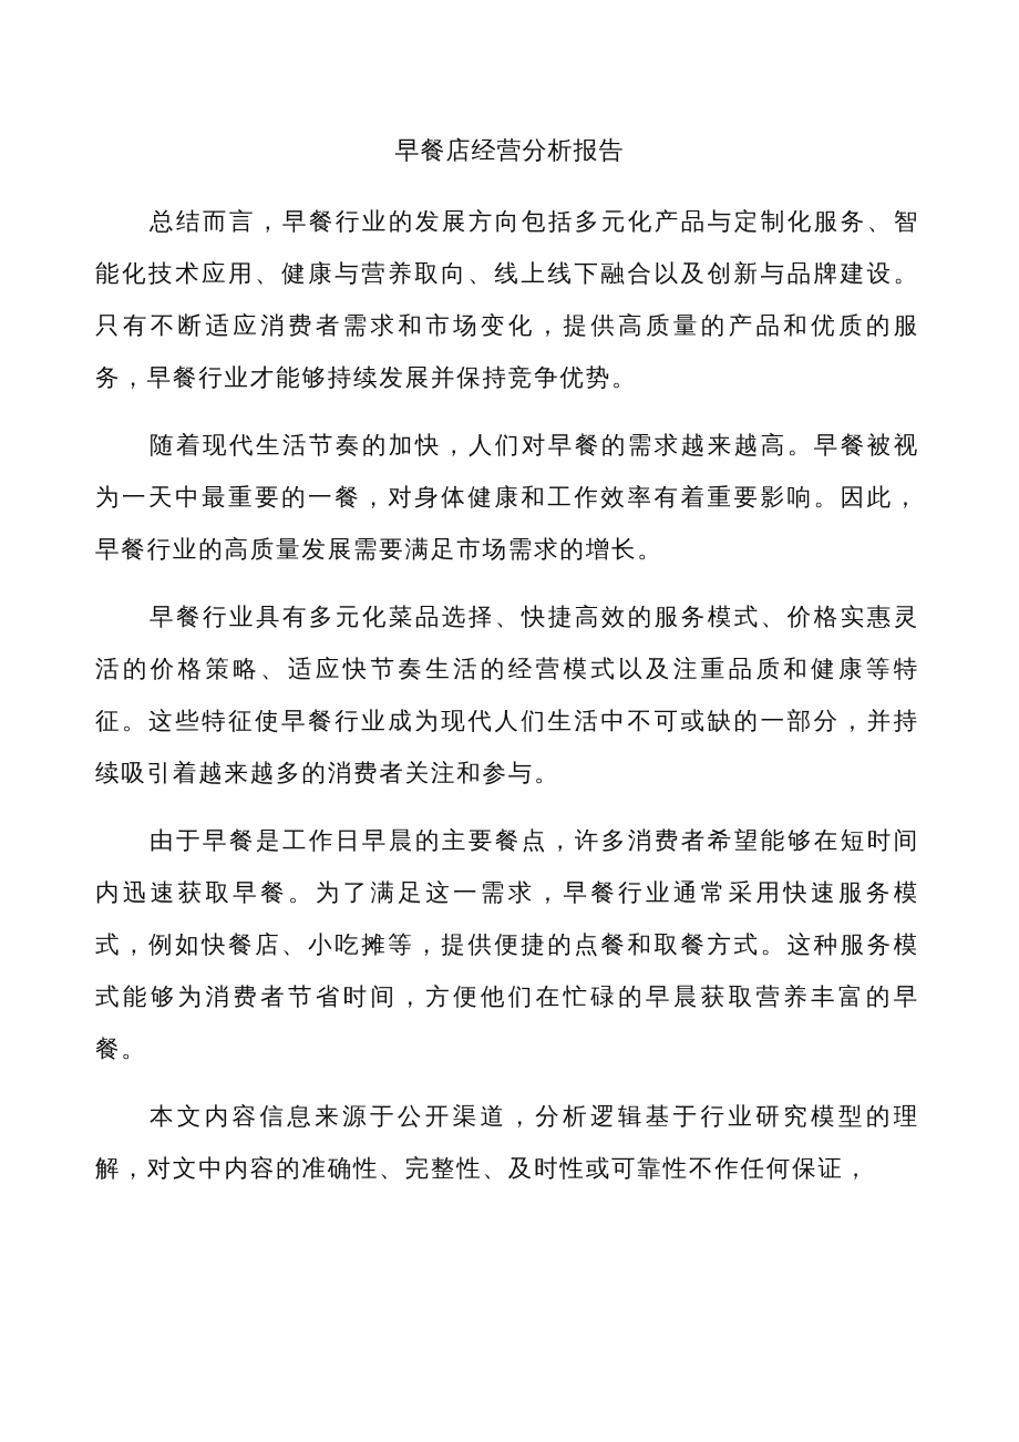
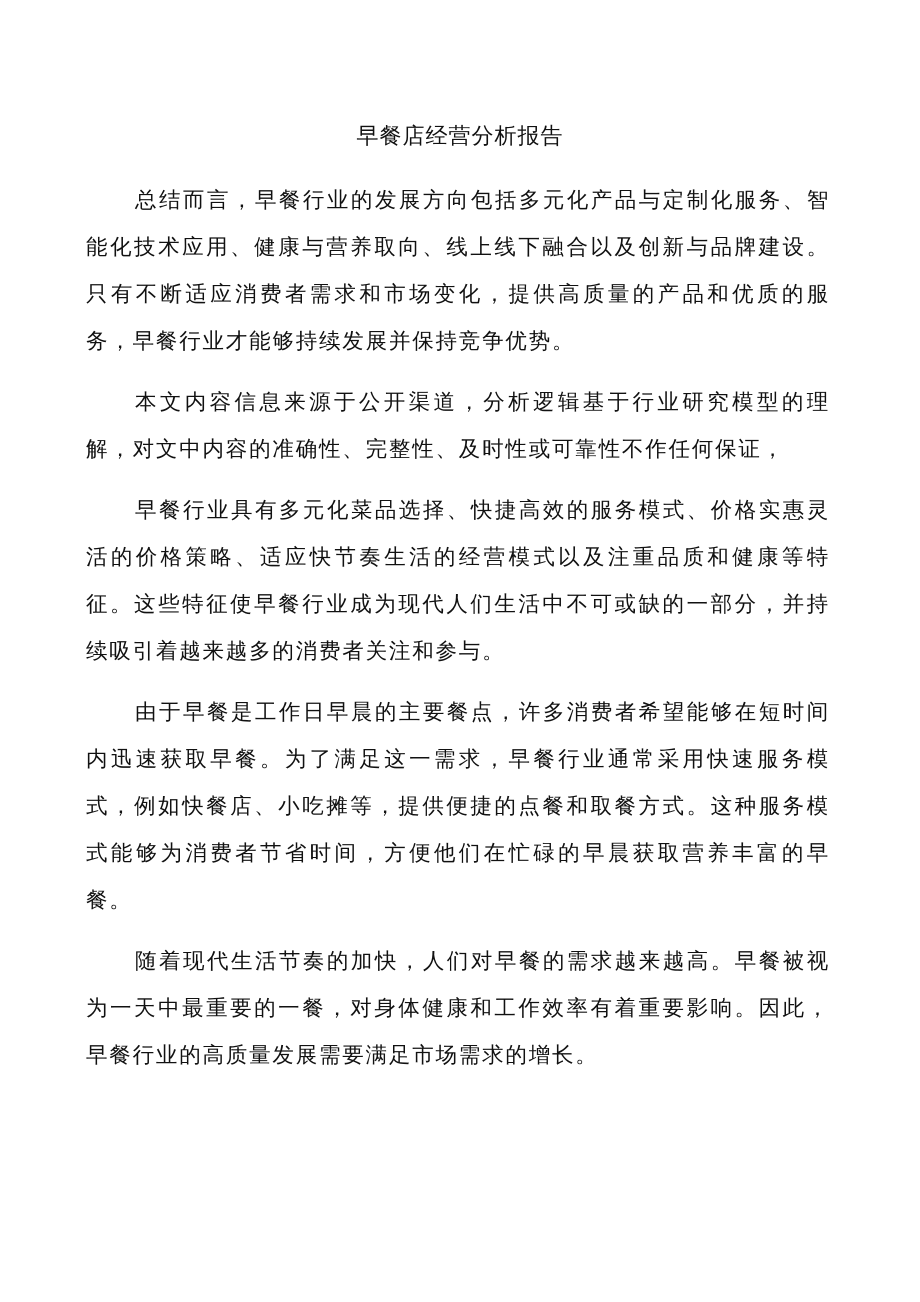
  早餐店经营分析报告
  总结而言，早餐行业的发展方向包括多元化产品与定制化服务、智能化技术应用、健康与营养取向、线上线下融合以及创新与品牌建设。只有不断适应消费者需求和市场变化，提供高质量的产品和优质的服务，早餐行业才能够持续发展并保持竞争优势。
- 随着现代生活节奏的加快，人们对早餐的需求越来越高。早餐被视为一天中最重要的一餐，对身体健康和工作效率有着重要影响。因此，早餐行业的高质量发展需要满足市场需求的增长。
+ 本文内容信息来源于公开渠道，分析逻辑基于行业研究模型的理解，对文中内容的准确性、完整性、及时性或可靠性不作任何保证，
  早餐行业具有多元化菜品选择、快捷高效的服务模式、价格实惠灵活的价格策略、适应快节奏生活的经营模式以及注重品质和健康等特征。这些特征使早餐行业成为现代人们生活中不可或缺的一部分，并持续吸引着越来越多的消费者关注和参与。
  由于早餐是工作日早晨的主要餐点，许多消费者希望能够在短时间内迅速获取早餐。为了满足这一需求，早餐行业通常采用快速服务模式，例如快餐店、小吃摊等，提供便捷的点餐和取餐方式。这种服务模式能够为消费者节省时间，方便他们在忙碌的早晨获取营养丰富的早餐。
- 本文内容信息来源于公开渠道，分析逻辑基于行业研究模型的理解，对文中内容的准确性、完整性、及时性或可靠性不作任何保证，
+ 随着现代生活节奏的加快，人们对早餐的需求越来越高。早餐被视为一天中最重要的一餐，对身体健康和工作效率有着重要影响。因此，早餐行业的高质量发展需要满足市场需求的增长。
